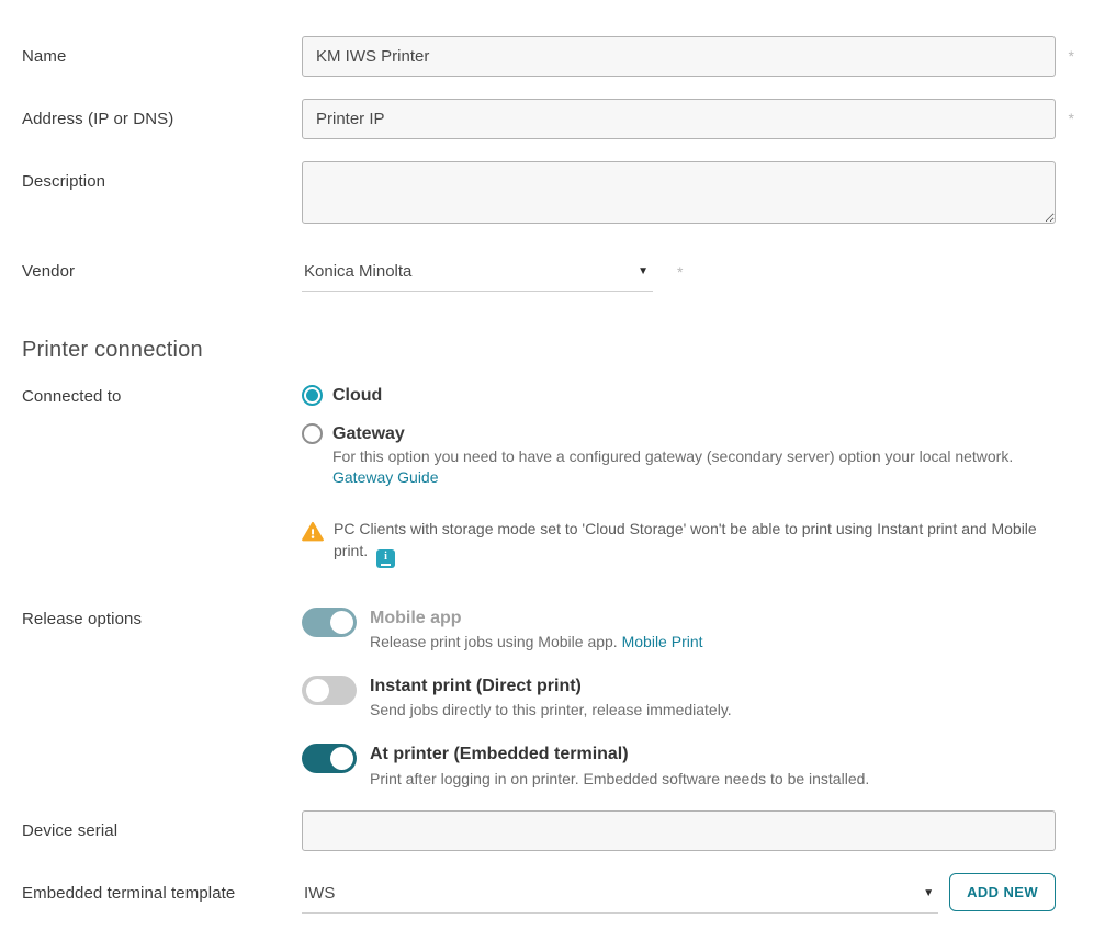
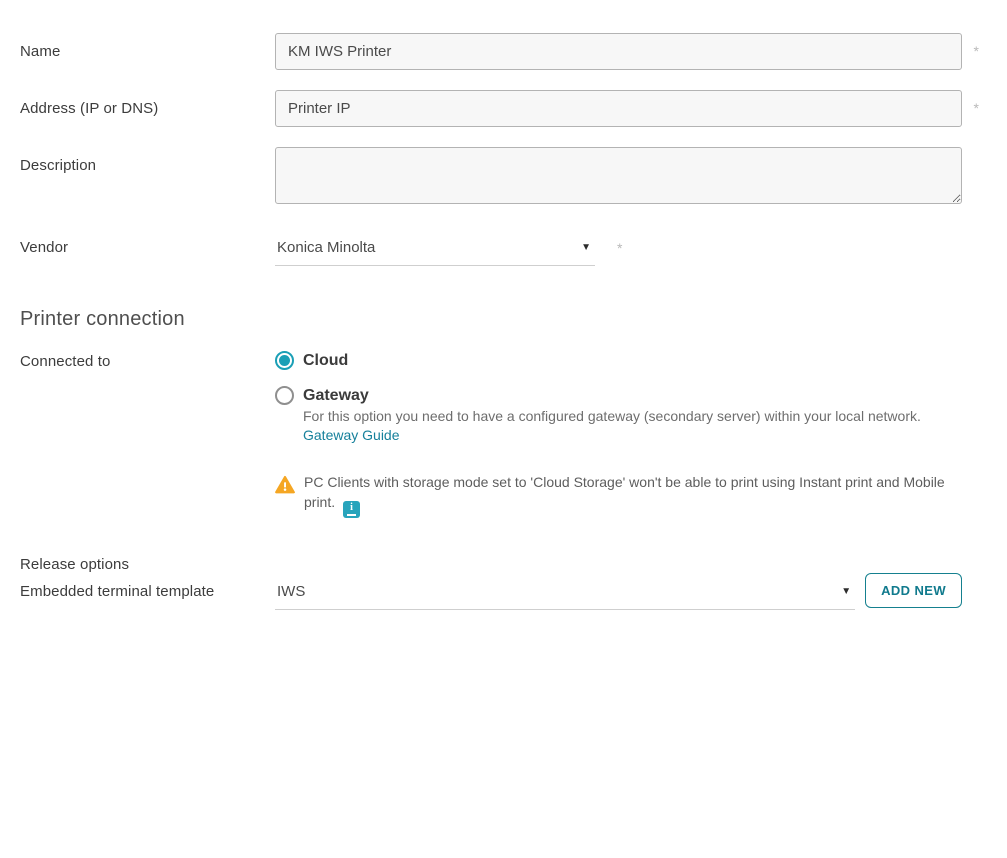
  Name
  KM IWS Printer
  *
  Address (IP or DNS)
  Printer IP
  *
  Description
  Vendor
  Konica Minolta
  ▼
  *
  Printer connection
  Connected to
  Cloud
  Gateway
- For this option you need to have a configured gateway (secondary server) option your local network.
+ For this option you need to have a configured gateway (secondary server) within your local network.
  Gateway Guide
  PC Clients with storage mode set to 'Cloud Storage' won't be able to print using Instant print and Mobile print.
  i
  Release options
- Mobile app
- Release print jobs using Mobile app. Mobile Print
- Instant print (Direct print)
- Send jobs directly to this printer, release immediately.
- At printer (Embedded terminal)
- Print after logging in on printer. Embedded software needs to be installed.
- Device serial
  Embedded terminal template
  IWS
  ▼
  ADD NEW
